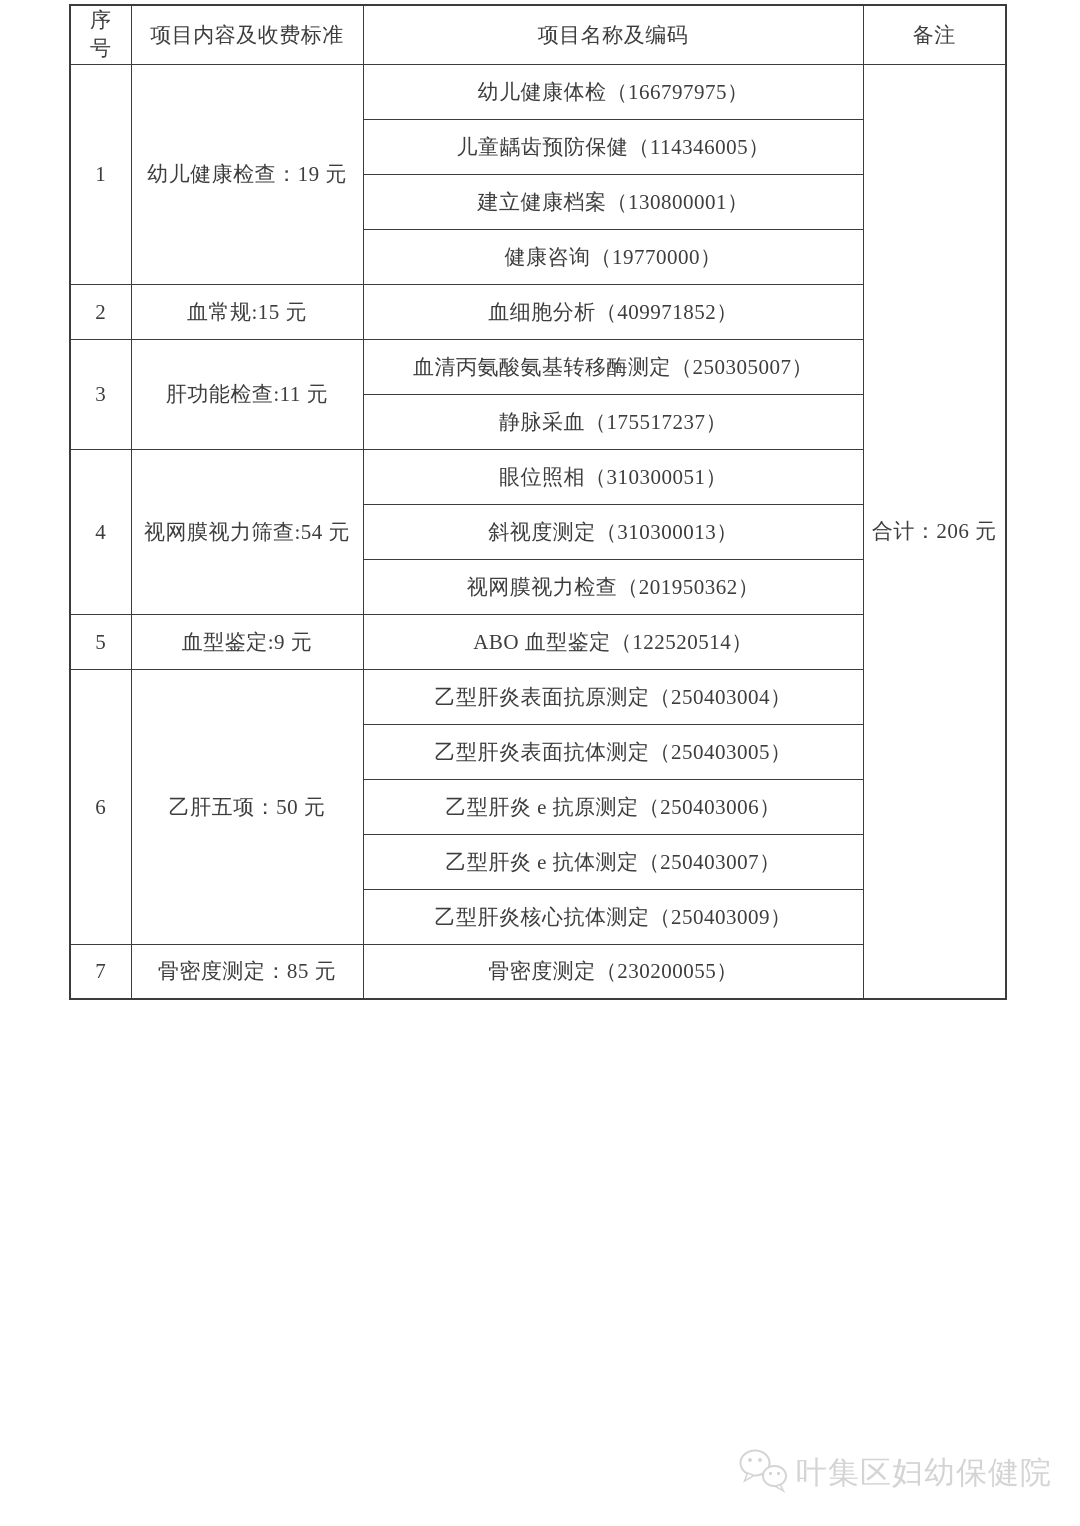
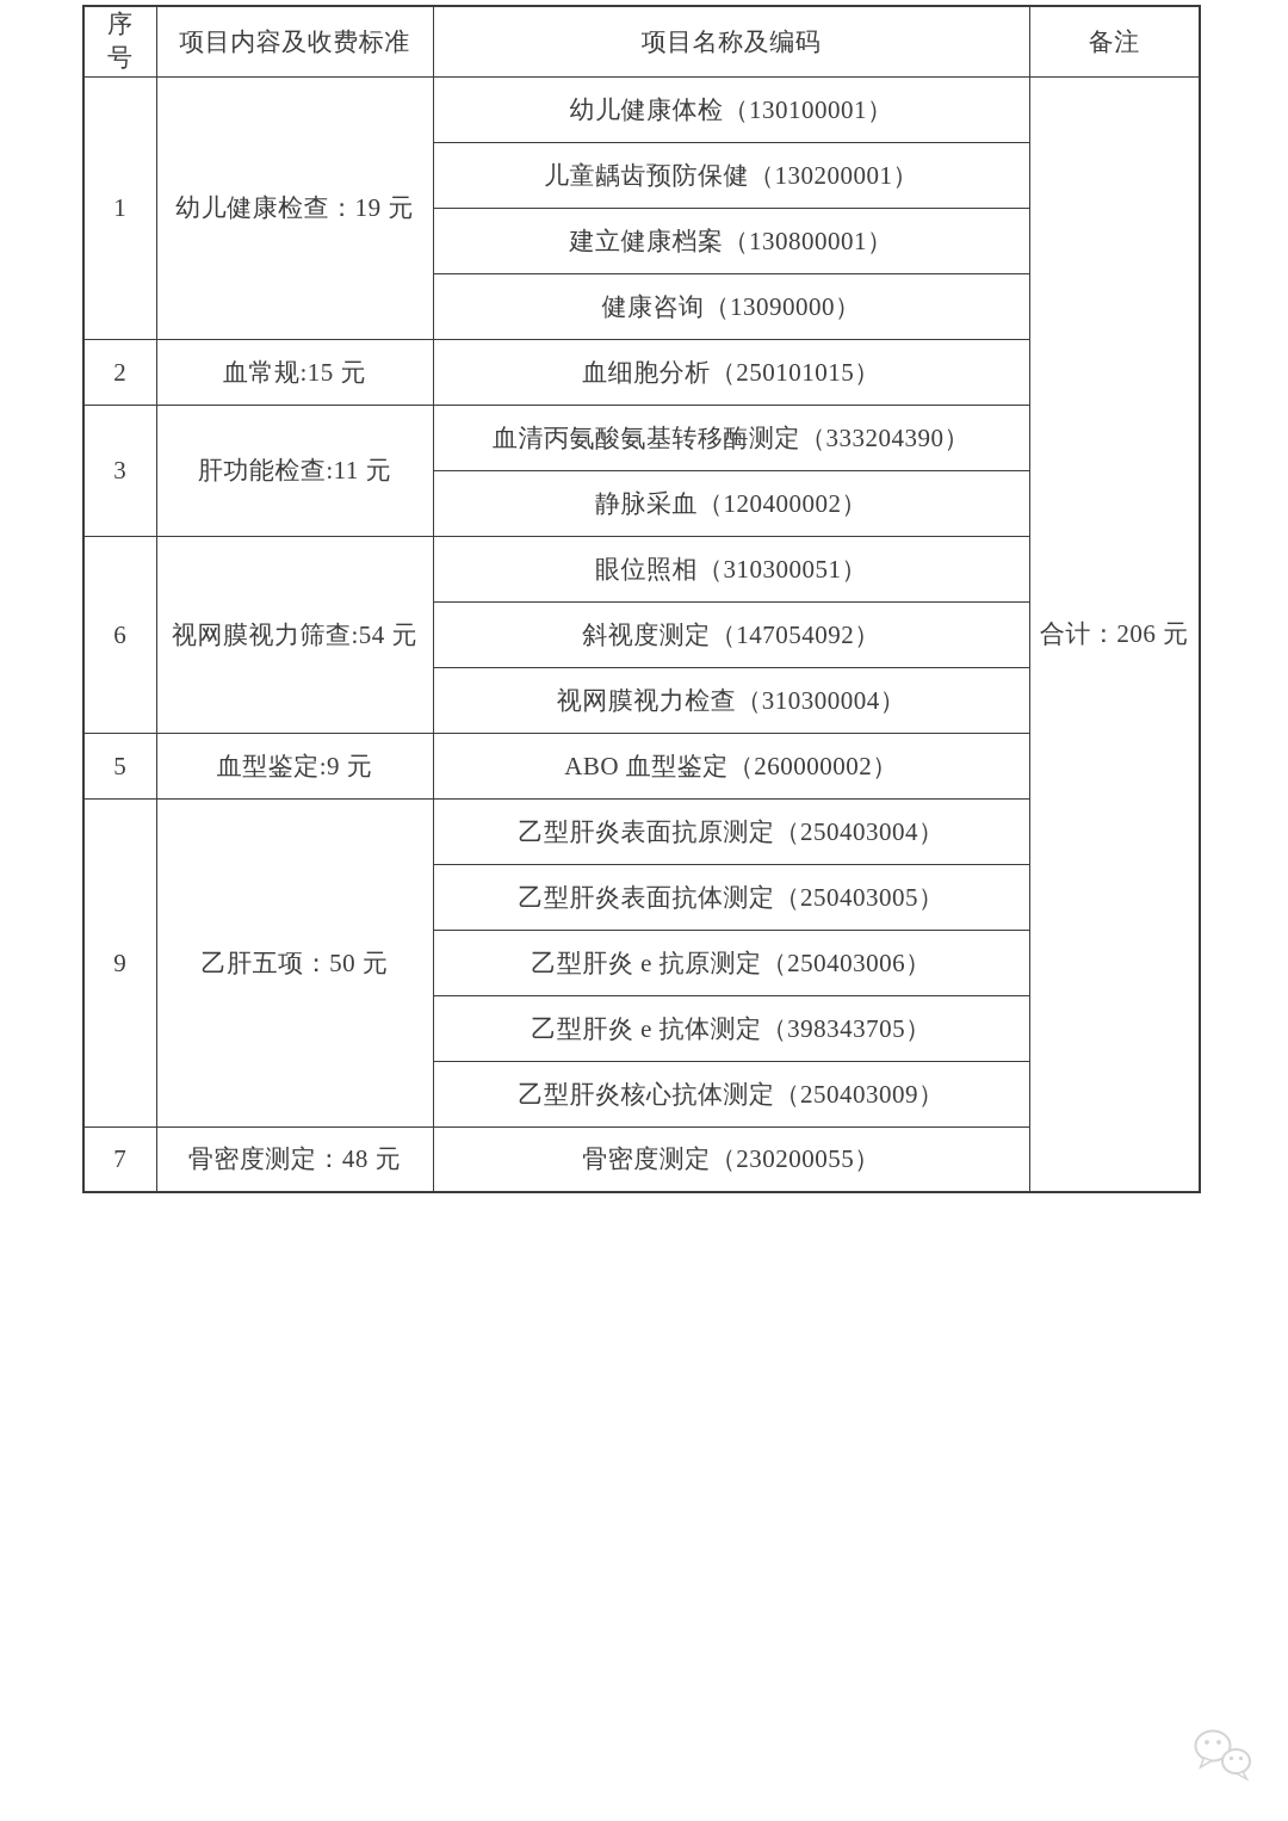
  序号	项目内容及收费标准	项目名称及编码	备注
- 1	幼儿健康检查：19 元	幼儿健康体检（166797975）	合计：206 元
+ 1	幼儿健康检查：19 元	幼儿健康体检（130100001）	合计：206 元
- 儿童龋齿预防保健（114346005）
+ 儿童龋齿预防保健（130200001）
  建立健康档案（130800001）
- 健康咨询（19770000）
+ 健康咨询（13090000）
- 2	血常规:15 元	血细胞分析（409971852）
+ 2	血常规:15 元	血细胞分析（250101015）
- 3	肝功能检查:11 元	血清丙氨酸氨基转移酶测定（250305007）
+ 3	肝功能检查:11 元	血清丙氨酸氨基转移酶测定（333204390）
- 静脉采血（175517237）
+ 静脉采血（120400002）
- 4	视网膜视力筛查:54 元	眼位照相（310300051）
+ 6	视网膜视力筛查:54 元	眼位照相（310300051）
- 斜视度测定（310300013）
+ 斜视度测定（147054092）
- 视网膜视力检查（201950362）
+ 视网膜视力检查（310300004）
- 5	血型鉴定:9 元	ABO 血型鉴定（122520514）
+ 5	血型鉴定:9 元	ABO 血型鉴定（260000002）
- 6	乙肝五项：50 元	乙型肝炎表面抗原测定（250403004）
+ 9	乙肝五项：50 元	乙型肝炎表面抗原测定（250403004）
  乙型肝炎表面抗体测定（250403005）
  乙型肝炎 e 抗原测定（250403006）
- 乙型肝炎 e 抗体测定（250403007）
+ 乙型肝炎 e 抗体测定（398343705）
  乙型肝炎核心抗体测定（250403009）
- 7	骨密度测定：85 元	骨密度测定（230200055）
+ 7	骨密度测定：48 元	骨密度测定（230200055）
- 叶集区妇幼保健院
